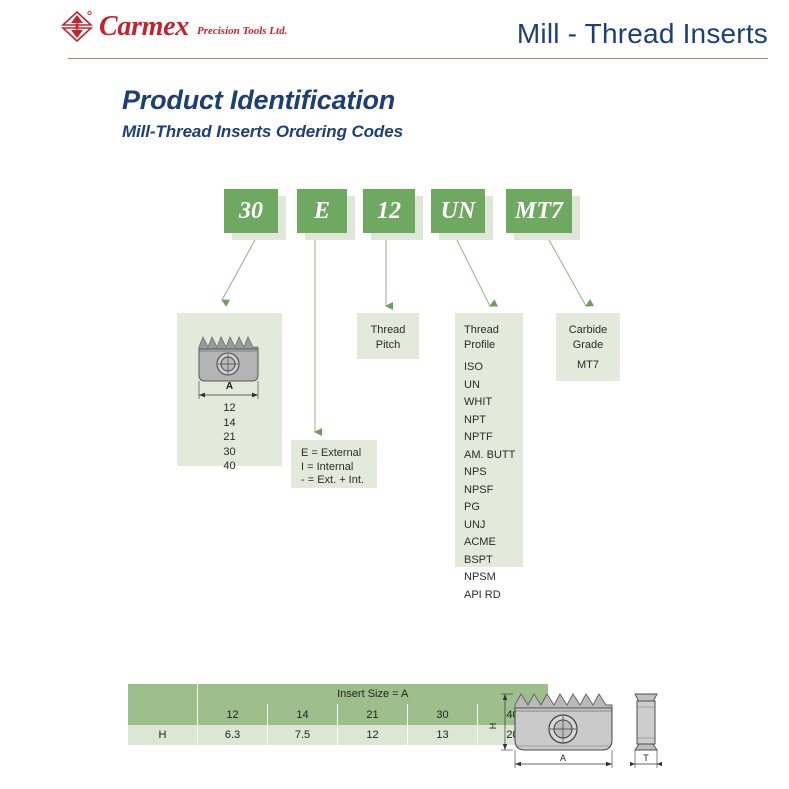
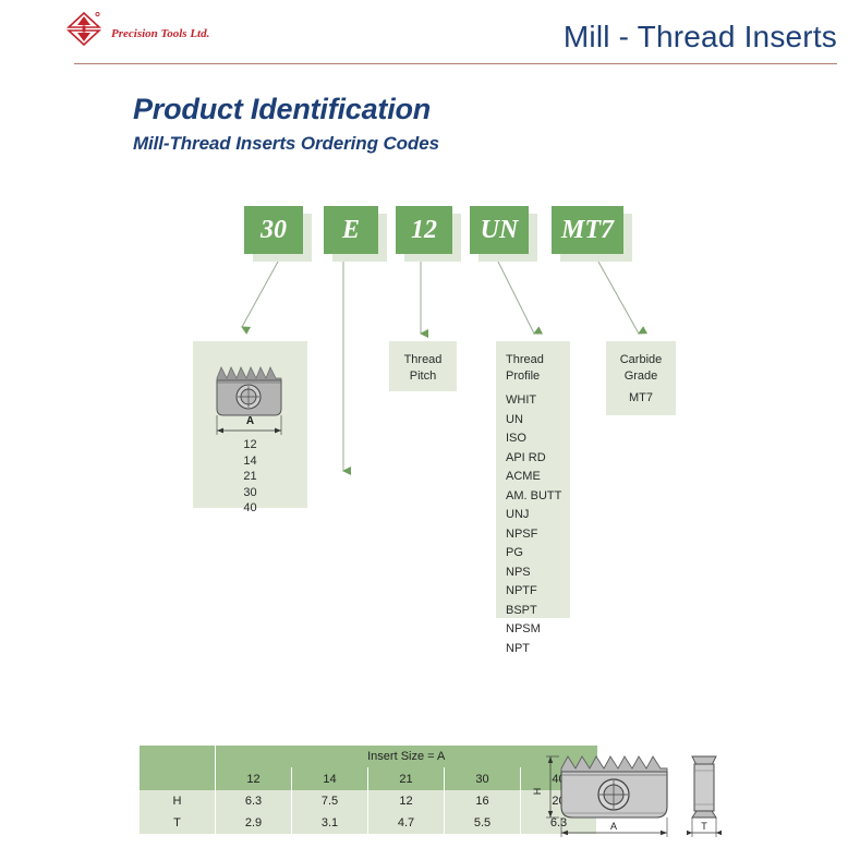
  Mill - Thread Inserts
- Carmex
  Precision Tools Ltd.
  Product Identification
  Mill-Thread Inserts Ordering Codes
  30
  E
  12
  UN
  MT7
  A
  12
  14
  21
  30
  40
- E = External
- I = Internal
- - = Ext. + Int.
  Thread
  Pitch
  Thread
  Profile
- ISO
+ WHIT
  UN
- WHIT
+ ISO
- NPT
+ API RD
- NPTF
+ ACME
  AM. BUTT
- NPS
+ UNJ
  NPSF
  PG
- UNJ
+ NPS
- ACME
+ NPTF
  BSPT
  NPSM
- API RD
+ NPT
  Carbide
  Grade
  MT7
  	Insert Size = A
  	12	14	21	30	4
- H	6.3	7.5	12	13	2
+ H	6.3	7.5	12	16	2
+ T	2.9	3.1	4.7	5.5	6.3
  A
  T
